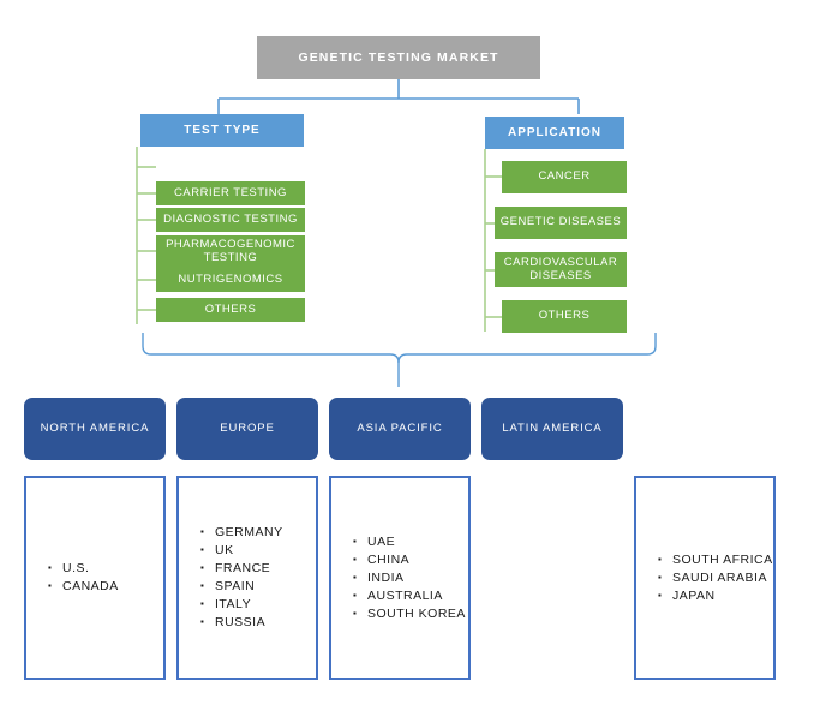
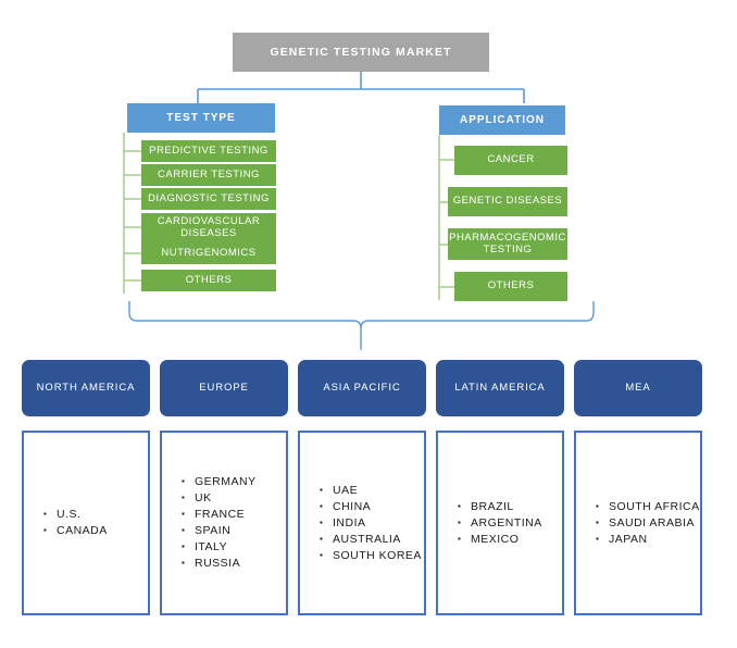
  GENETIC TESTING MARKET
  TEST TYPE
+ PREDICTIVE TESTING
  CARRIER TESTING
  DIAGNOSTIC TESTING
- PHARMACOGENOMIC TESTING
+ CARDIOVASCULAR DISEASES
  NUTRIGENOMICS
  OTHERS
  APPLICATION
  CANCER
  GENETIC DISEASES
- CARDIOVASCULAR DISEASES
+ PHARMACOGENOMIC TESTING
  OTHERS
  NORTH AMERICA
  EUROPE
  ASIA PACIFIC
  LATIN AMERICA
+ MEA
  U.S.
  CANADA
  GERMANY
  UK
  FRANCE
  SPAIN
  ITALY
  RUSSIA
  UAE
  CHINA
  INDIA
  AUSTRALIA
  SOUTH KOREA
+ BRAZIL
+ ARGENTINA
+ MEXICO
  SOUTH AFRICA
  SAUDI ARABIA
  JAPAN
